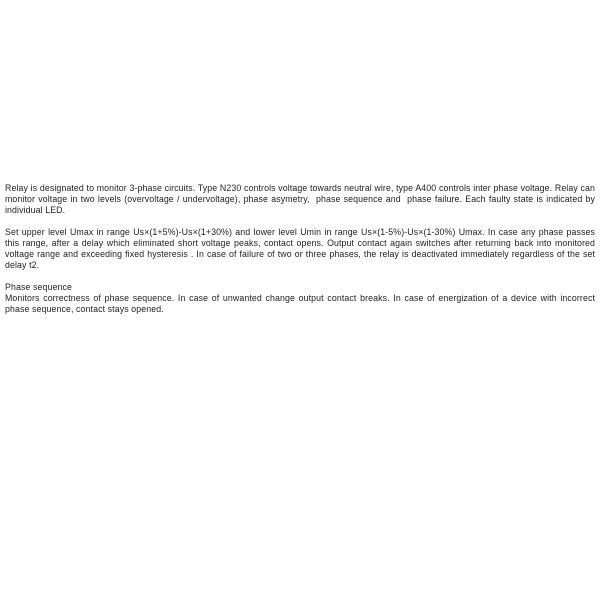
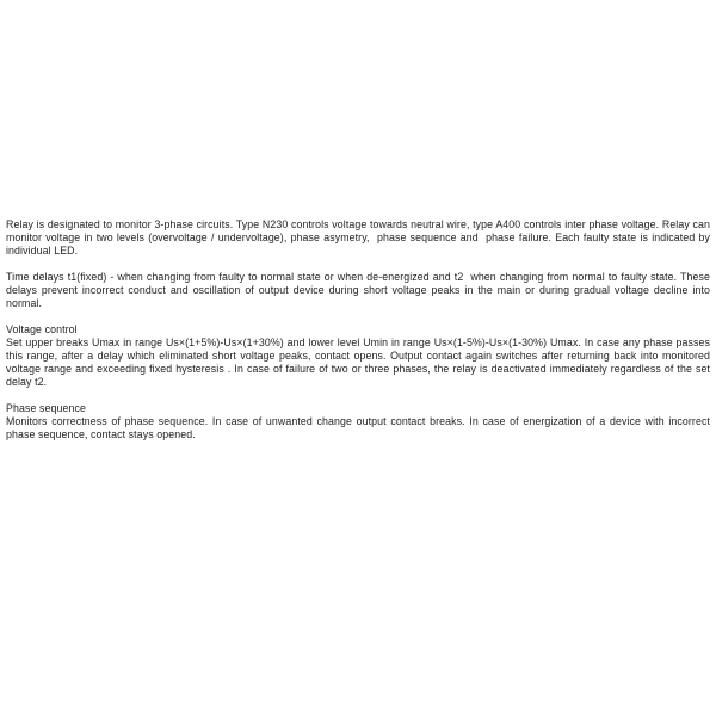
  Relay is designated to monitor 3-phase circuits. Type N230 controls voltage towards neutral wire, type A400 controls inter phase voltage. Relay can monitor voltage in two levels (overvoltage / undervoltage), phase asymetry, phase sequence and phase failure. Each faulty state is indicated by individual LED.
+ Time delays t1(fixed) - when changing from faulty to normal state or when de-energized and t2 when changing from normal to faulty state. These delays prevent incorrect conduct and oscillation of output device during short voltage peaks in the main or during gradual voltage decline into normal.
+ Voltage control
- Set upper level Umax in range Us×(1+5%)-Us×(1+30%) and lower level Umin in range Us×(1-5%)-Us×(1-30%) Umax. In case any phase passes this range, after a delay which eliminated short voltage peaks, contact opens. Output contact again switches after returning back into monitored voltage range and exceeding fixed hysteresis . In case of failure of two or three phases, the relay is deactivated immediately regardless of the set delay t2.
+ Set upper breaks Umax in range Us×(1+5%)-Us×(1+30%) and lower level Umin in range Us×(1-5%)-Us×(1-30%) Umax. In case any phase passes this range, after a delay which eliminated short voltage peaks, contact opens. Output contact again switches after returning back into monitored voltage range and exceeding fixed hysteresis . In case of failure of two or three phases, the relay is deactivated immediately regardless of the set delay t2.
  Phase sequence
  Monitors correctness of phase sequence. In case of unwanted change output contact breaks. In case of energization of a device with incorrect phase sequence, contact stays opened.
